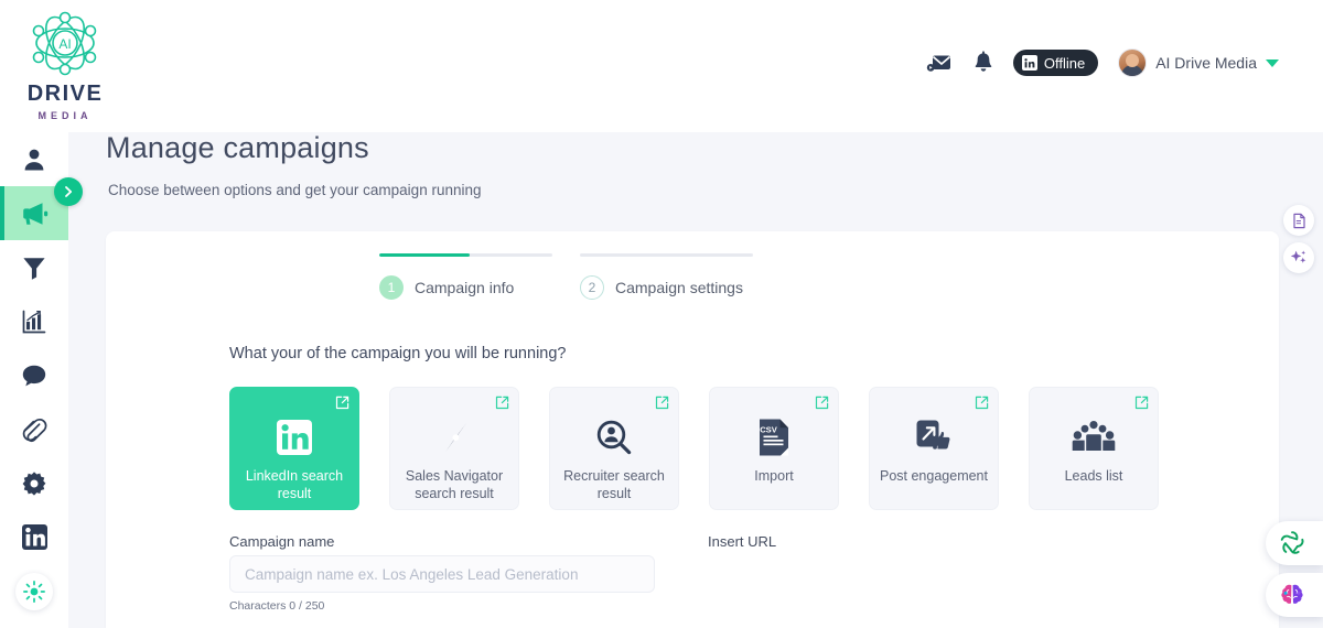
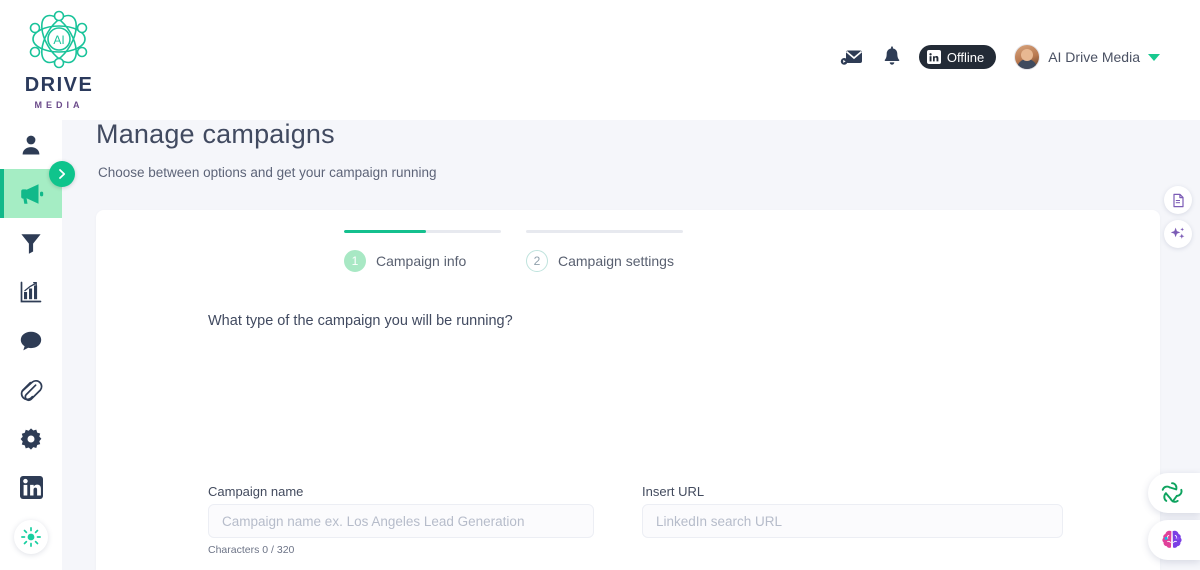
  AI
  DRIVE
  MEDIA
  Offline
  AI Drive Media
  Manage campaigns
  Choose between options and get your campaign running
  1
  Campaign info
  2
  Campaign settings
- What your of the campaign you will be running?
+ What type of the campaign you will be running?
- LinkedIn search result
- Sales Navigator search result
- Recruiter search result
- CSV
- Import
- Post engagement
- Leads list
  Campaign name
  Campaign name ex. Los Angeles Lead Generation
- Characters 0 / 250
+ Characters 0 / 320
  Insert URL
+ LinkedIn search URL
